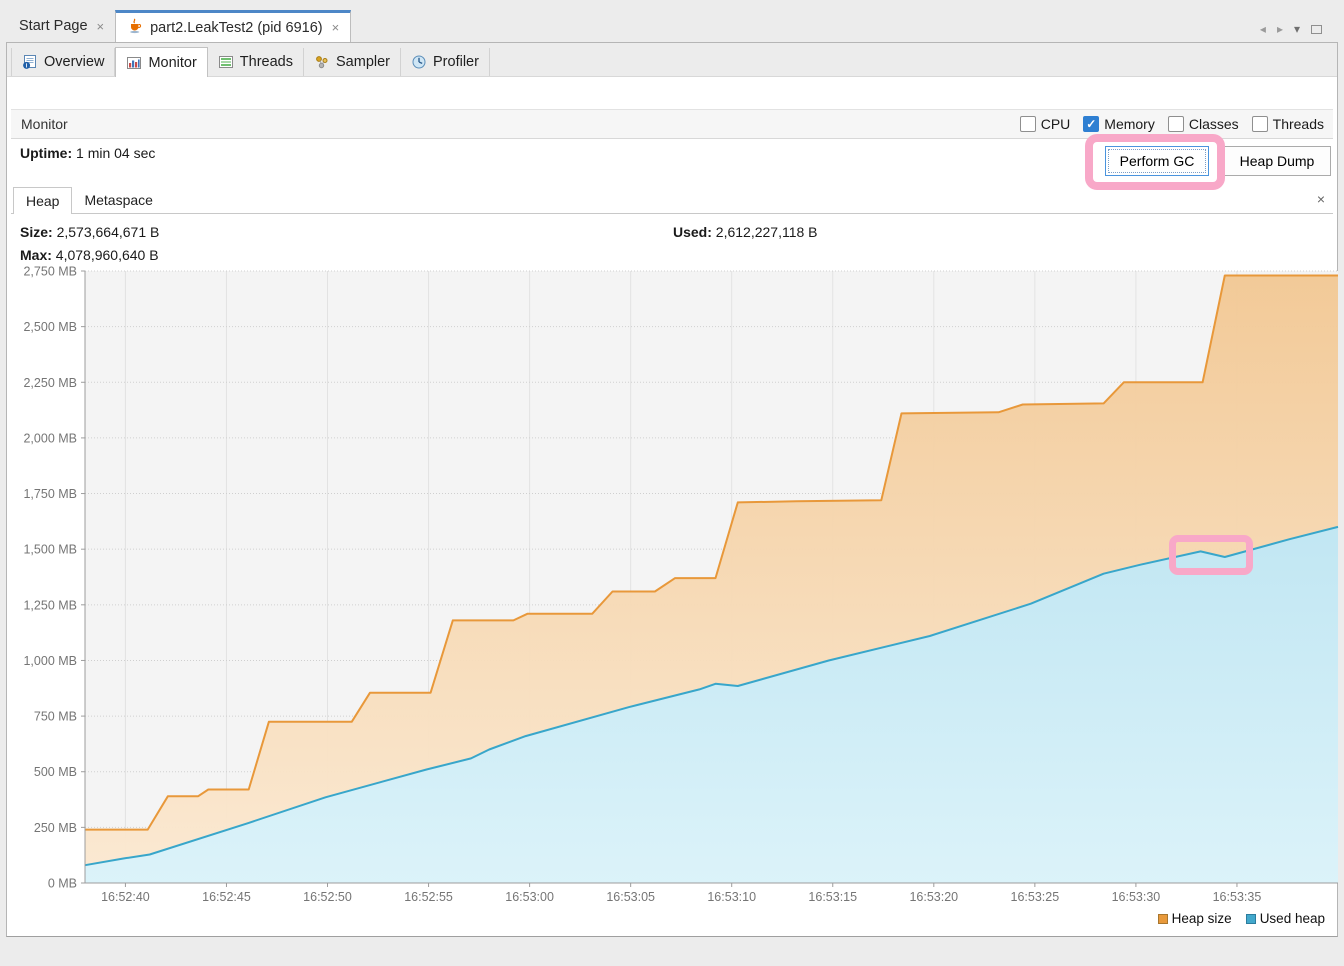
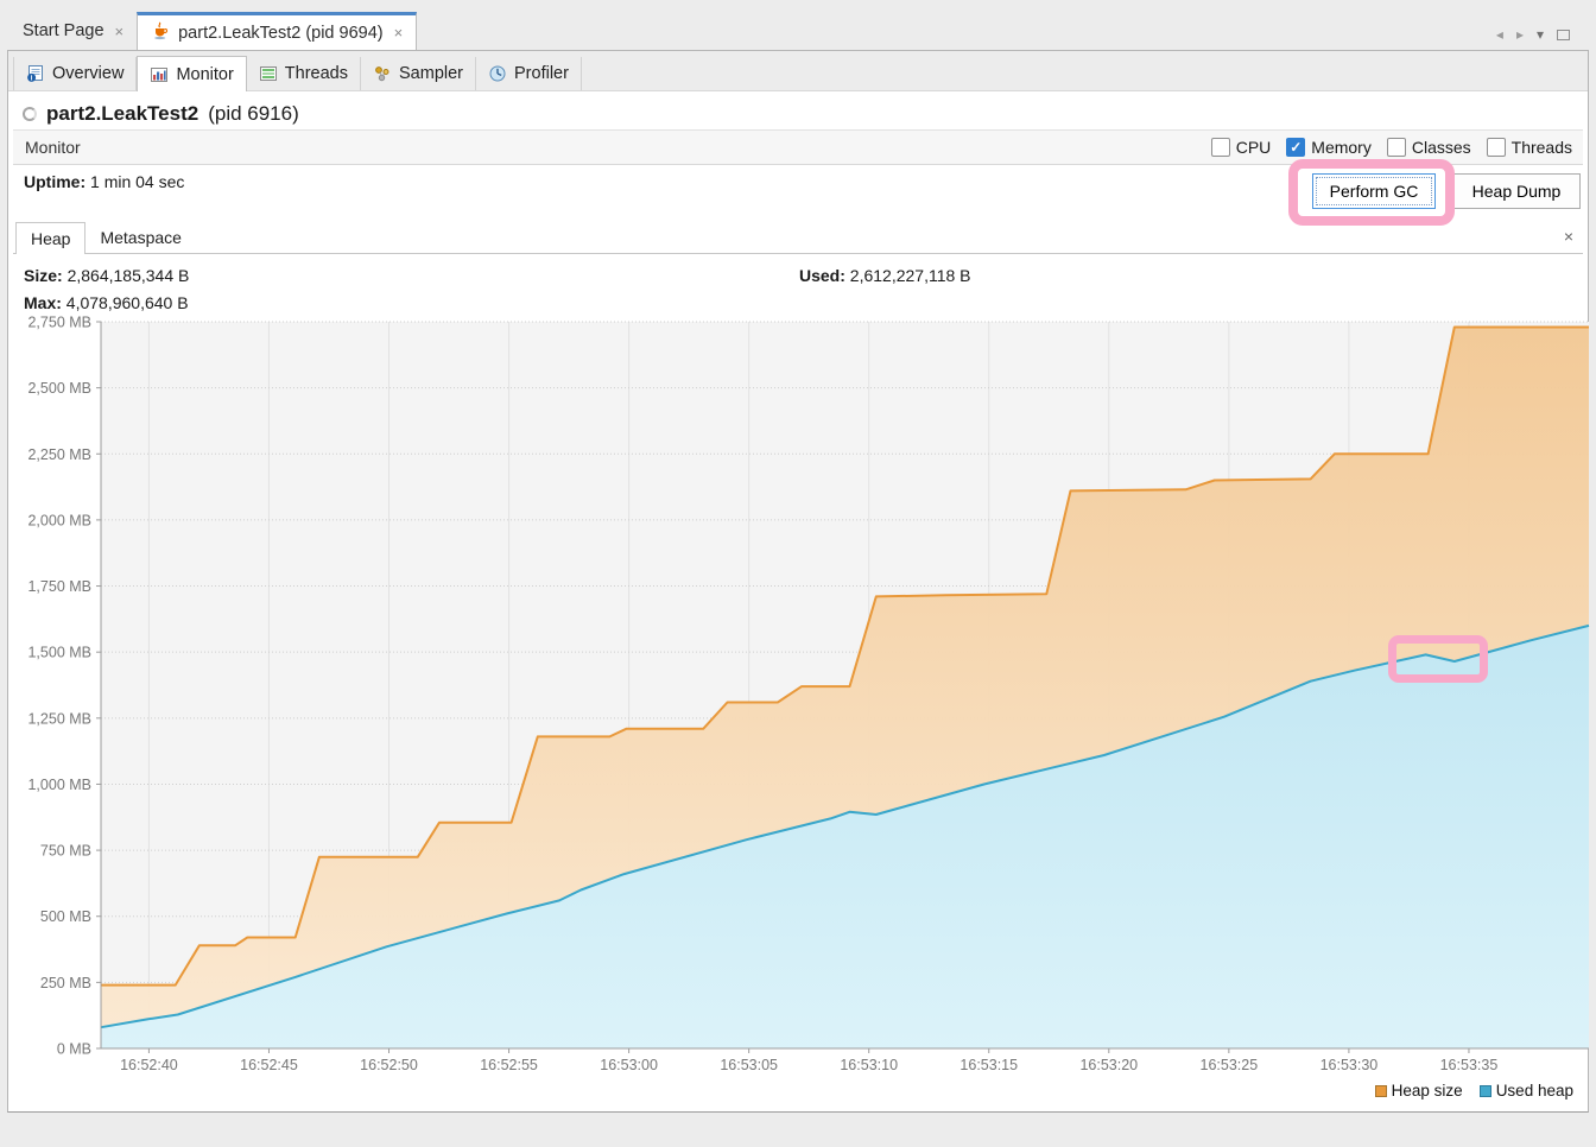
  Start Page
  ×
- part2.LeakTest2 (pid 6916)
+ part2.LeakTest2 (pid 9694)
  ×
  ◂
  ▸
  ▾
  Overview
  Monitor
  Threads
  Sampler
  Profiler
+ part2.LeakTest2
+ (pid 6916)
  Monitor
  CPU
  ✓
  Memory
  Classes
  Threads
  Uptime: 1 min 04 sec
  Perform GC
  Heap Dump
  Heap
  Metaspace
  ×
- Size: 2,573,664,671 B
+ Size: 2,864,185,344 B
  Max: 4,078,960,640 B
  Used: 2,612,227,118 B
  0 MB
  250 MB
  500 MB
  750 MB
  1,000 MB
  1,250 MB
  1,500 MB
  1,750 MB
  2,000 MB
  2,250 MB
  2,500 MB
  2,750 MB
  16:52:40
  16:52:45
  16:52:50
  16:52:55
  16:53:00
  16:53:05
  16:53:10
  16:53:15
  16:53:20
  16:53:25
  16:53:30
  16:53:35
  Heap size
  Used heap
